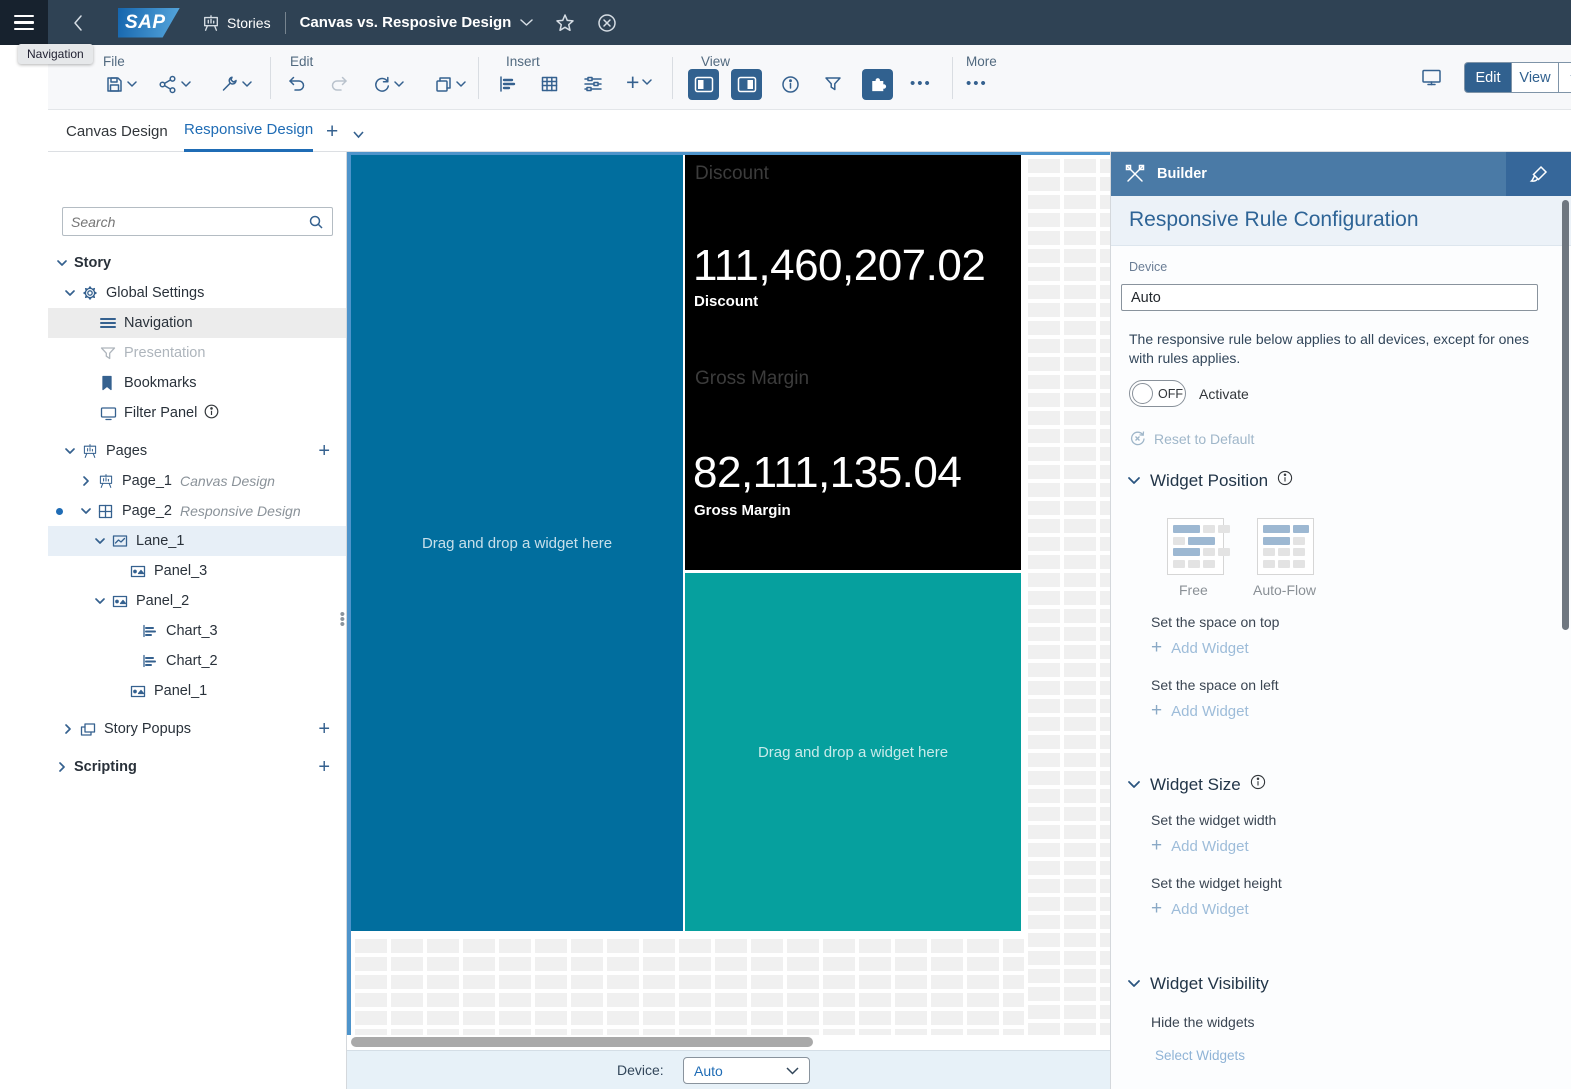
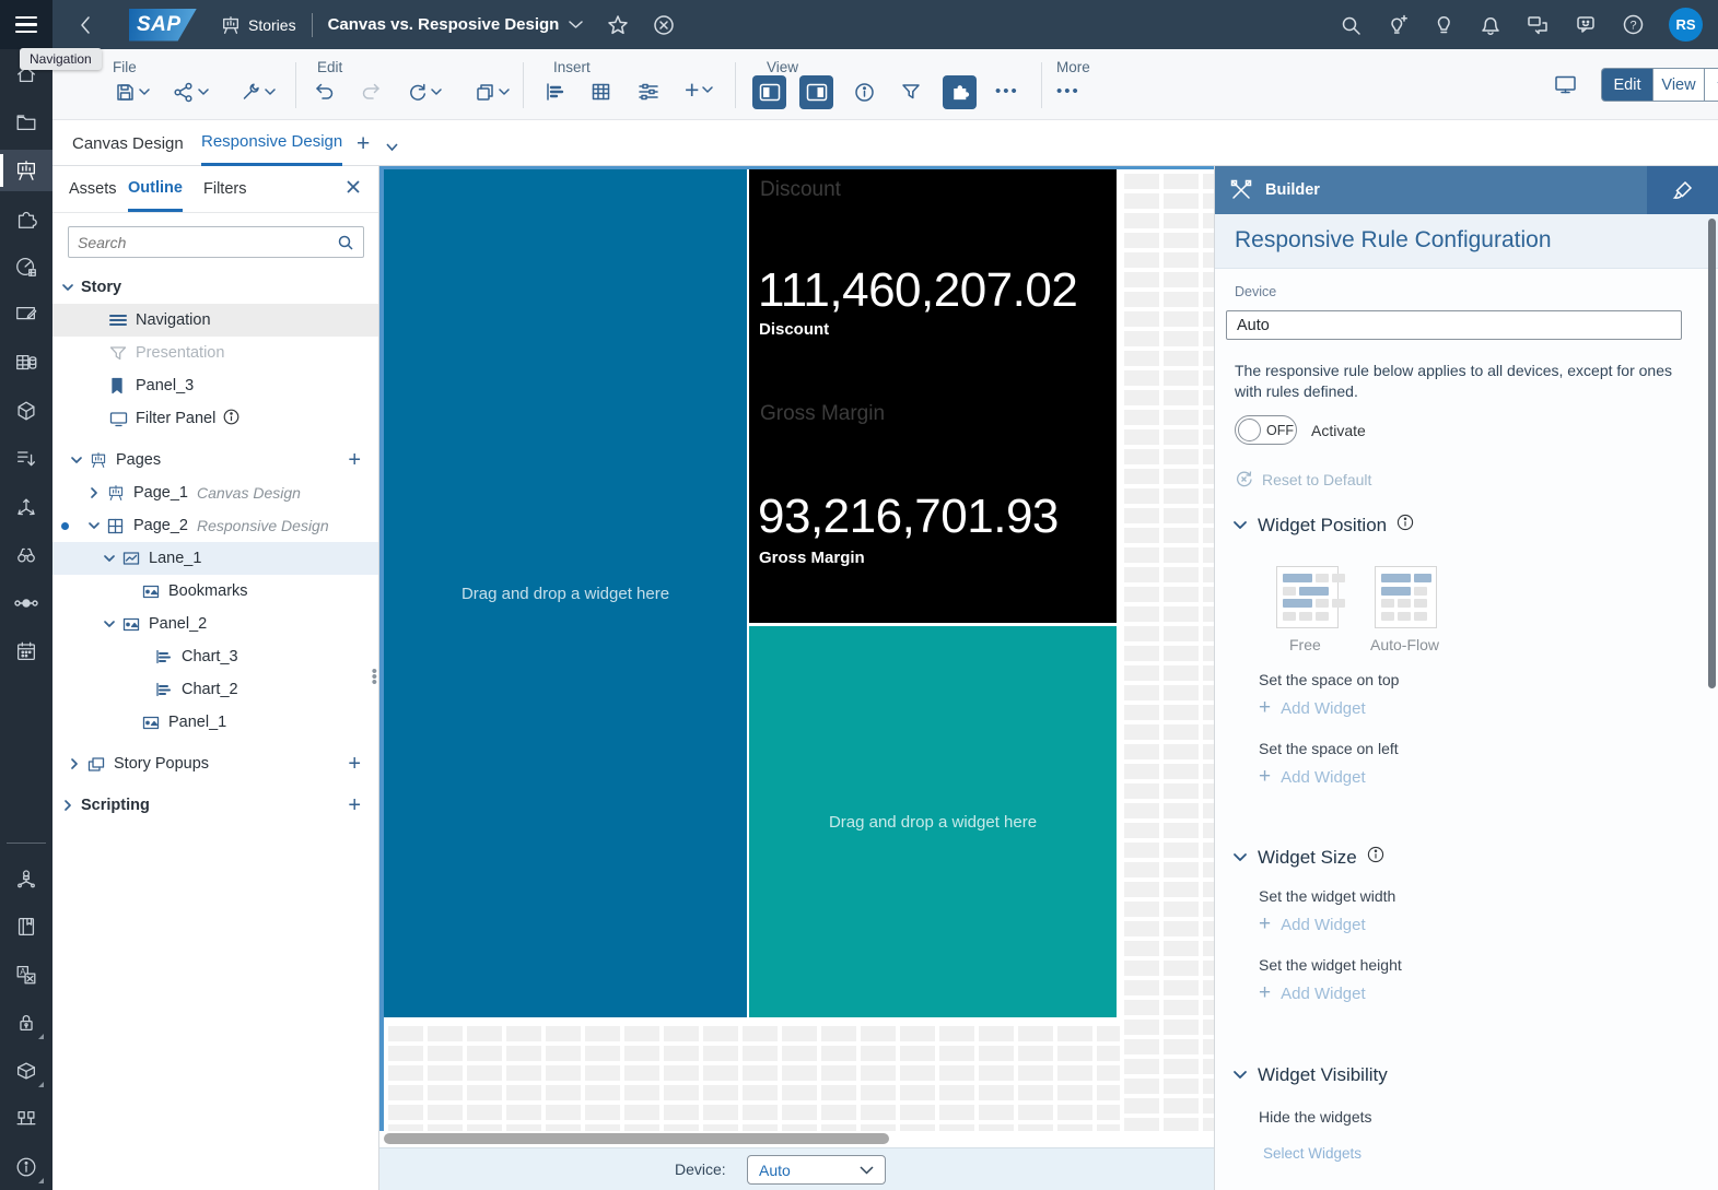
  SAP
  Stories
  Canvas vs. Resposive Design
+ ?
+ RS
  Navigation
  File
  Edit
  Insert
  +
  View
  •••
  More
  •••
  Edit
  View
  Canvas Design
  Responsive Design
  +
+ A
+ Assets
+ Outline
+ Filters
  Search
  Story
- Global Settings
  Navigation
  Presentation
- Bookmarks
+ Panel_3
  Filter Panel
  Pages
  +
  Page_1
  Canvas Design
  Page_2
  Responsive Design
  Lane_1
- Panel_3
+ Bookmarks
  Panel_2
  Chart_3
  Chart_2
  Panel_1
  Story Popups
  +
  Scripting
  +
  •
  •
  •
  Drag and drop a widget here
  Discount
  111,460,207.02
  Discount
  Gross Margin
- 82,111,135.04
+ 93,216,701.93
  Gross Margin
  Drag and drop a widget here
  Device:
  Auto
  Builder
  Responsive Rule Configuration
  Device
  Auto
- The responsive rule below applies to all devices, except for ones with rules applies.
+ The responsive rule below applies to all devices, except for ones with rules defined.
  OFF
  Activate
  Reset to Default
  Widget Position
  Free
  Auto-Flow
  Set the space on top
  +
  Add Widget
  Set the space on left
  +
  Add Widget
  Widget Size
  Set the widget width
  +
  Add Widget
  Set the widget height
  +
  Add Widget
  Widget Visibility
  Hide the widgets
  Select Widgets
